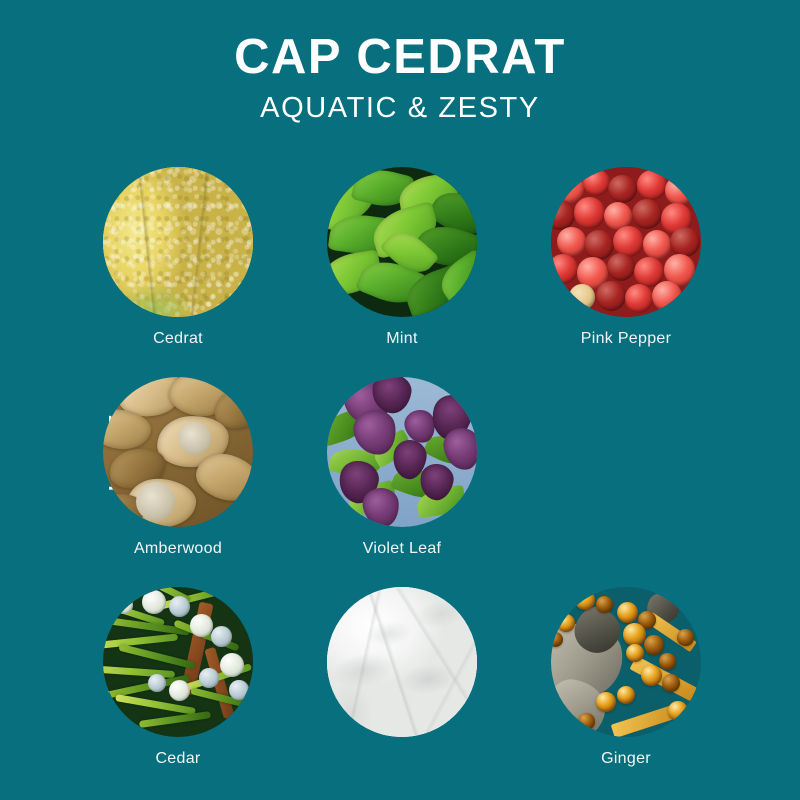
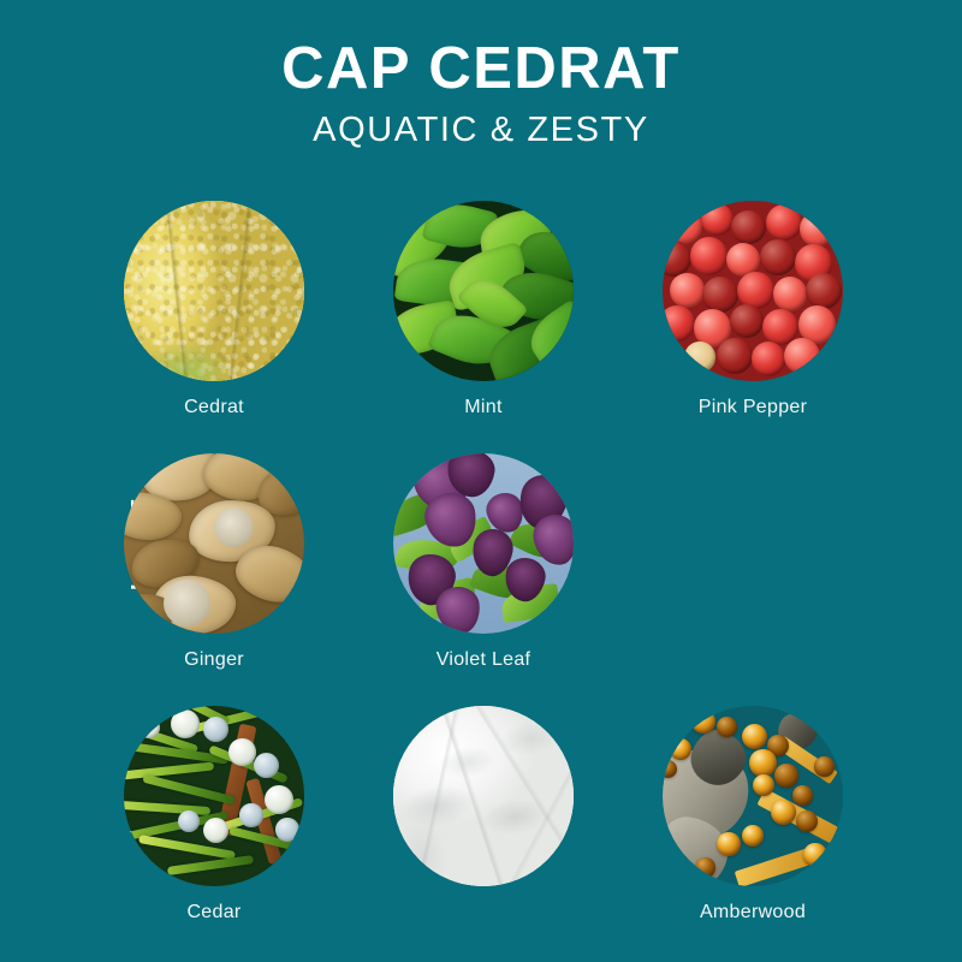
  CAP CEDRAT
  AQUATIC & ZESTY
  Cedrat
  Mint
  Pink Pepper
- Amberwood
+ Ginger
  Violet Leaf
  Cedar
- Ginger
+ Amberwood
